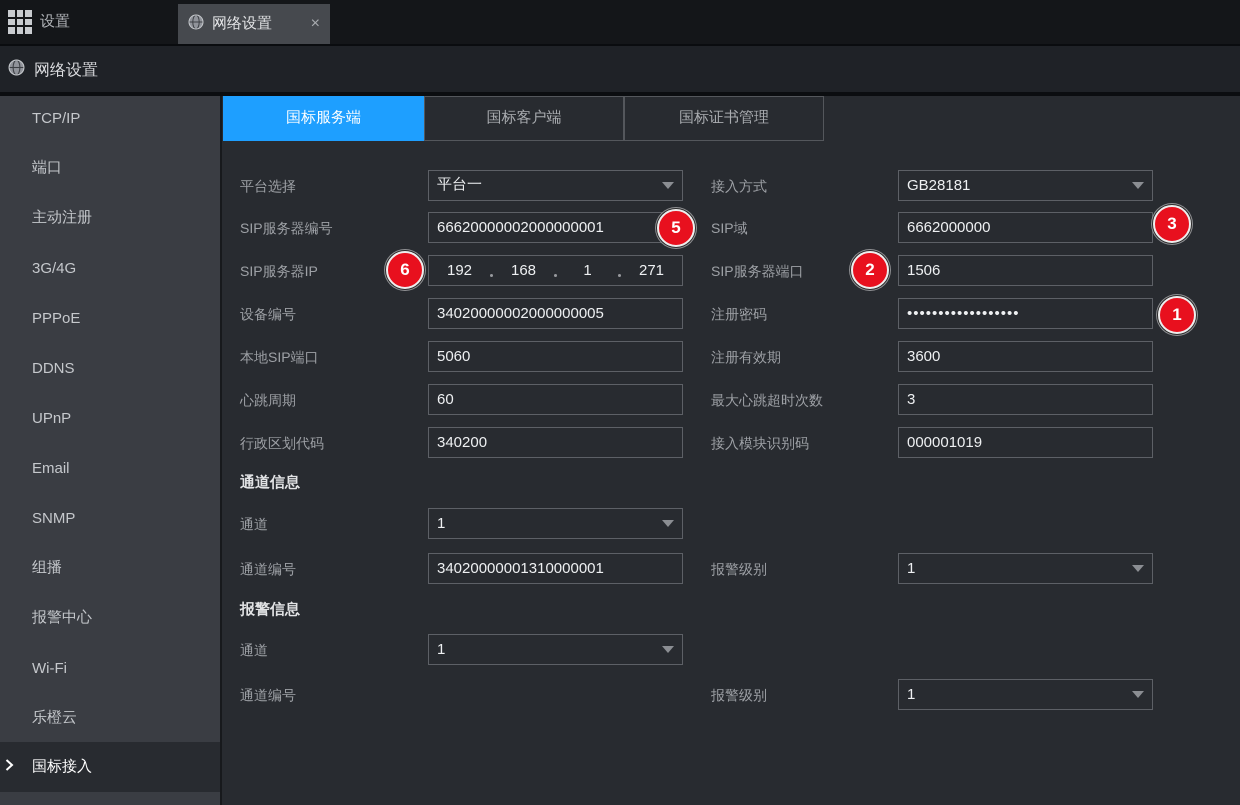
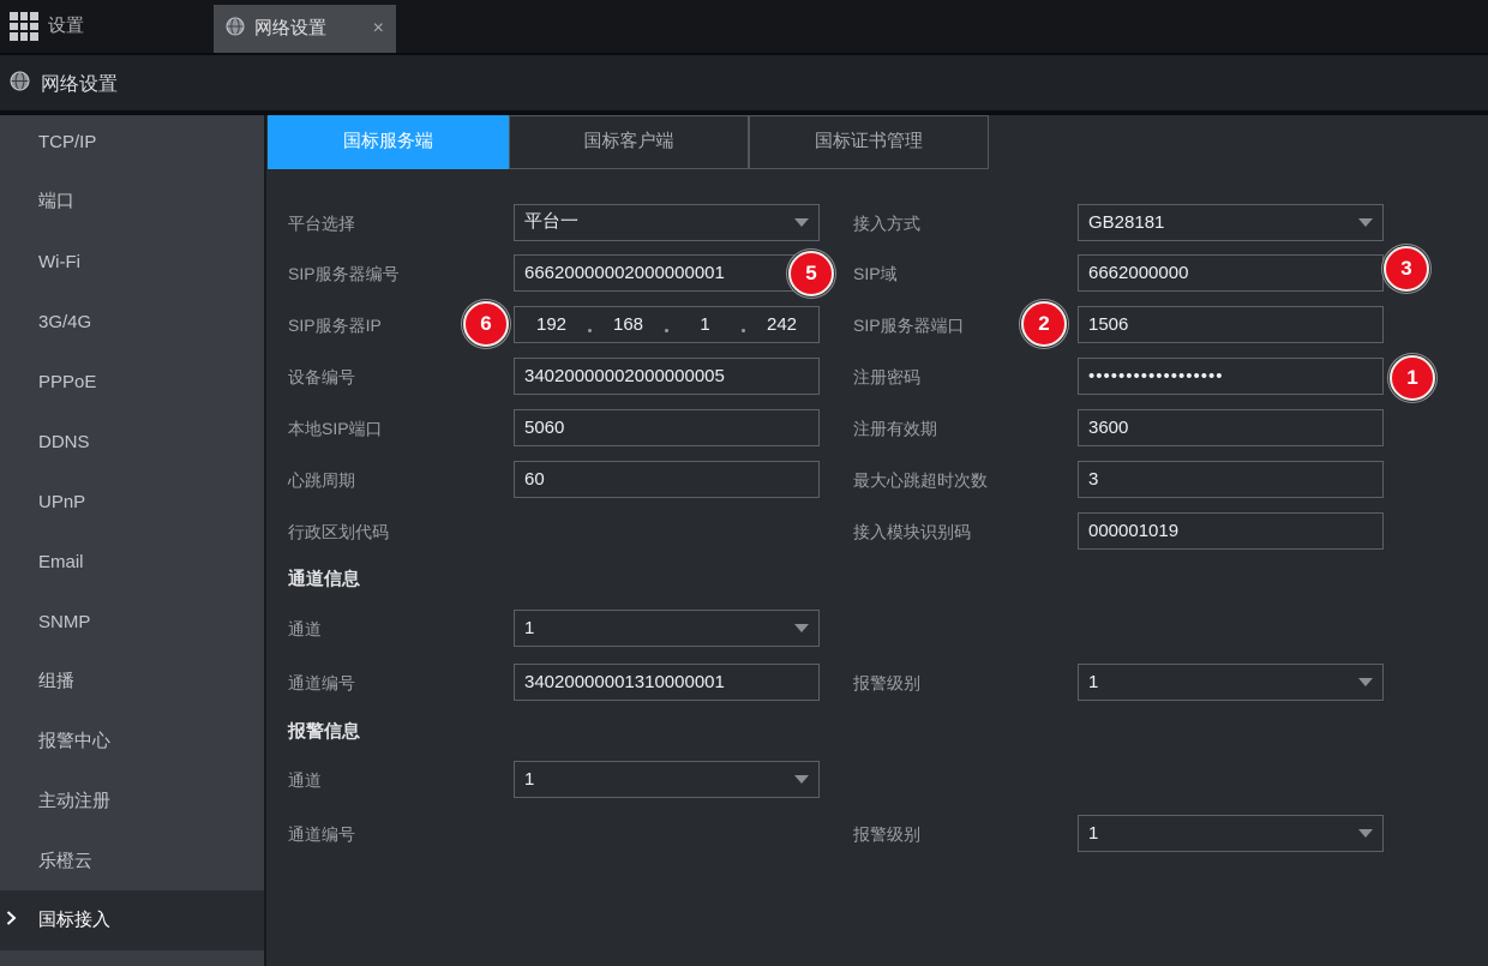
  设置
  网络设置
  ×
  网络设置
  TCP/IP
  端口
- 主动注册
+ Wi-Fi
  3G/4G
  PPPoE
  DDNS
  UPnP
  Email
  SNMP
  组播
  报警中心
- Wi-Fi
+ 主动注册
  乐橙云
  国标接入
  国标服务端
  国标客户端
  国标证书管理
  平台选择
  平台一
  接入方式
  GB28181
  SIP服务器编号
  66620000002000000001
  SIP域
  6662000000
  SIP服务器IP
  192
  168
  1
- 271
+ 242
  SIP服务器端口
  1506
  设备编号
  34020000002000000005
  注册密码
  ••••••••••••••••••
  本地SIP端口
  5060
  注册有效期
  3600
  心跳周期
  60
  最大心跳超时次数
  3
  行政区划代码
- 340200
  接入模块识别码
  000001019
  通道信息
  通道
  1
  通道编号
  34020000001310000001
  报警级别
  1
  报警信息
  通道
  1
  通道编号
  报警级别
  1
  1
  2
  3
  6
  5
